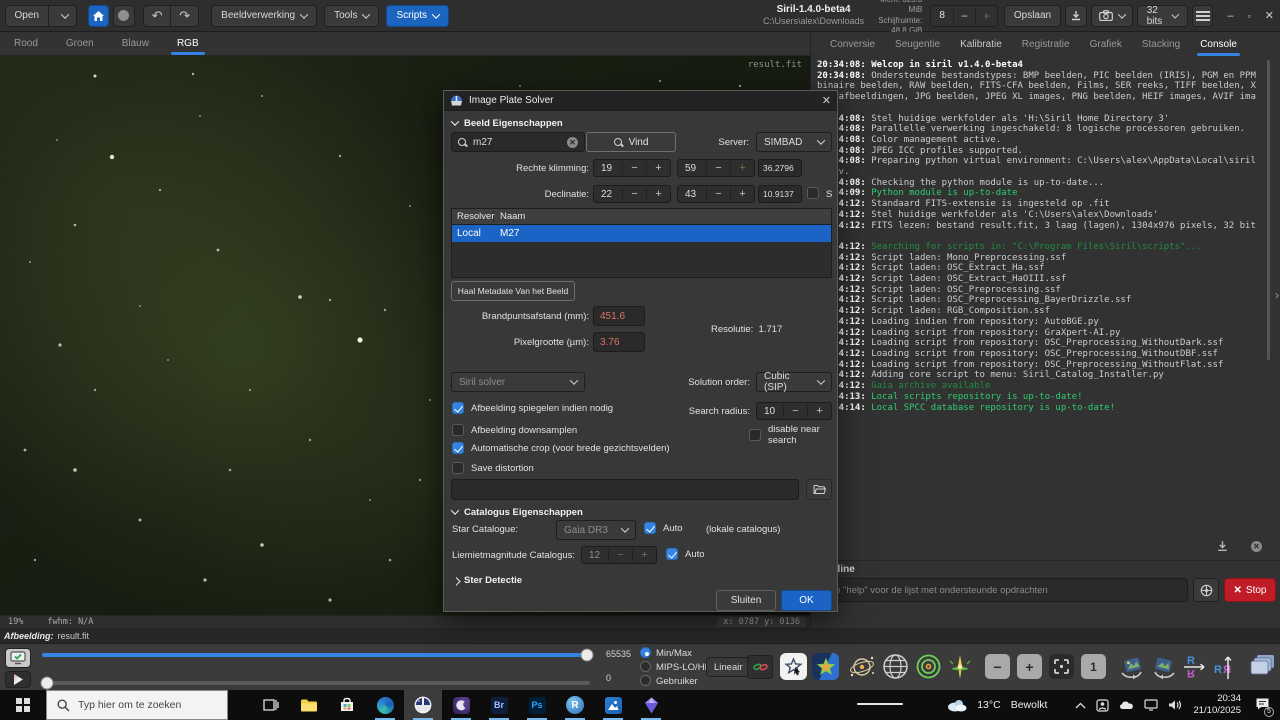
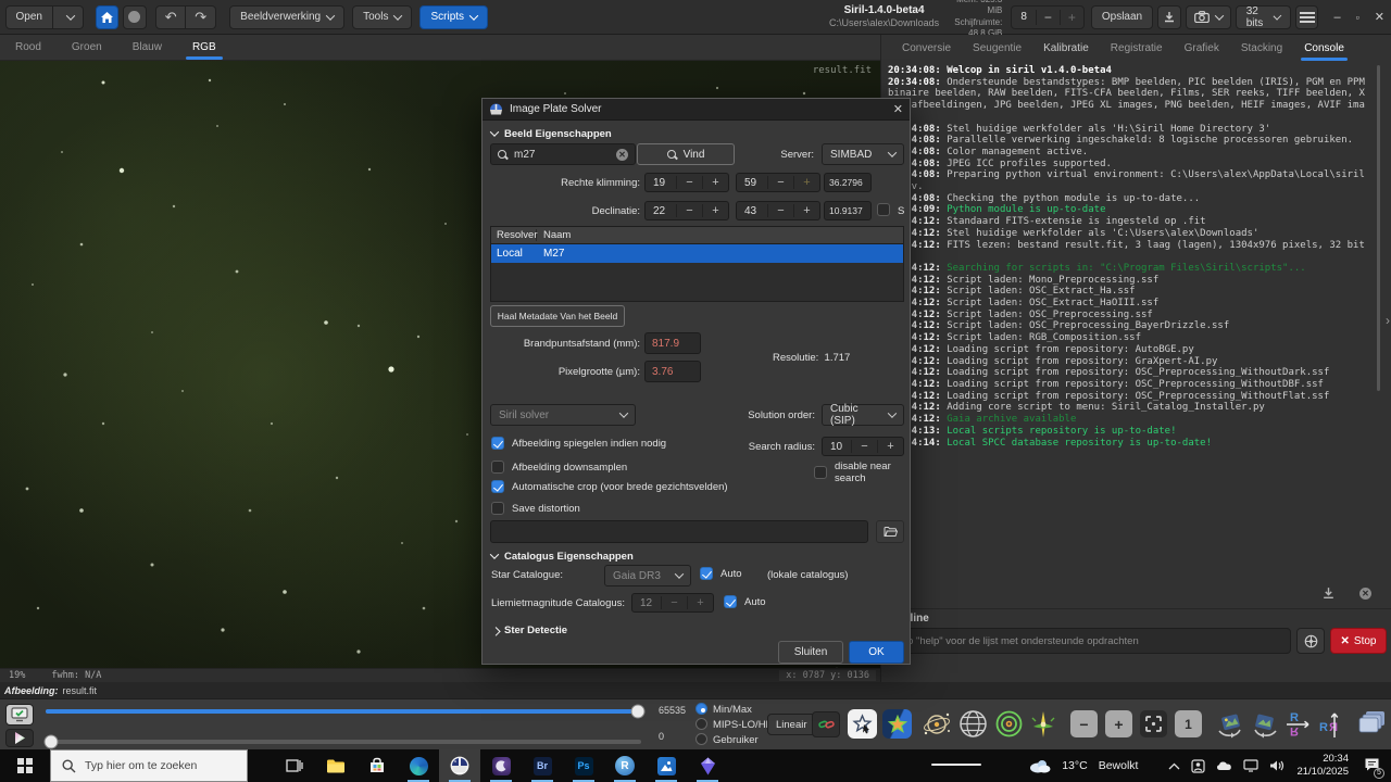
  Open
  ↶
  ↷
  Beeldverwerking
  Tools
  Scripts
  Siril-1.4.0-beta4
  C:\Users\alex\Downloads
  Schijfruimte: 48.8 GiB
  8
  −
  +
  Opslaan
  32 bits
  –
  ▫
  ✕
  Rood
  Groen
  Blauw
  RGB
  result.fit
  Conversie
  Seugentie
  Kalibratie
  Registratie
  Grafiek
  Stacking
  Console
  20:34:08: Welcop in siril v1.4.0-beta4
  20:34:08: Ondersteunde bestandstypes: BMP beelden, PIC beelden (IRIS), PGM en PPM binaire beelden, RAW beelden, FITS-CFA beelden, Films, SER reeks, TIFF beelden, Xafbeeldingen, JPG beelden, JPEG XL images, PNG beelden, HEIF images, AVIF ima
  4:08: Stel huidige werkfolder als 'H:\Siril Home Directory 3'
  4:08: Parallelle verwerking ingeschakeld: 8 logische processoren gebruiken.
  4:08: Color management active.
  4:08: JPEG ICC profiles supported.
  4:08: Preparing python virtual environment: C:\Users\alex\AppData\Local\sirilv.
  4:08: Checking the python module is up-to-date...
  4:09: Python module is up-to-date
  4:12: Standaard FITS-extensie is ingesteld op .fit
  4:12: Stel huidige werkfolder als 'C:\Users\alex\Downloads'
  4:12: FITS lezen: bestand result.fit, 3 laag (lagen), 1304x976 pixels, 32 bit
  4:12: Searching for scripts in: "C:\Program Files\Siril\scripts"...
  4:12: Script laden: Mono_Preprocessing.ssf
  4:12: Script laden: OSC_Extract_Ha.ssf
  4:12: Script laden: OSC_Extract_HaOIII.ssf
  4:12: Script laden: OSC_Preprocessing.ssf
  4:12: Script laden: OSC_Preprocessing_BayerDrizzle.ssf
  4:12: Script laden: RGB_Composition.ssf
- 4:12: Loading indien from repository: AutoBGE.py
+ 4:12: Loading script from repository: AutoBGE.py
  4:12: Loading script from repository: GraXpert-AI.py
  4:12: Loading script from repository: OSC_Preprocessing_WithoutDark.ssf
  4:12: Loading script from repository: OSC_Preprocessing_WithoutDBF.ssf
  4:12: Loading script from repository: OSC_Preprocessing_WithoutFlat.ssf
  4:12: Adding core script to menu: Siril_Catalog_Installer.py
  4:12: Gaia archive available
  4:13: Local scripts repository is up-to-date!
  4:14: Local SPCC database repository is up-to-date!
  ✕
  "help" voor de lijst met ondersteunde opdrachten
  ✕
  Stop
  ›
  19%
  fwhm: N/A
  x: 0787 y: 0136
  Afbeelding:
  result.fit
  65535
  0
  Min/Max
  MIPS-LO/H
  Gebruiker
  Lineair
  −
  +
  1
  R
  R
  Typ hier om te zoeken
  Br
  Ps
  R
  13°C
  Bewolkt
  20:34
  21/10/2025
  Image Plate Solver
  ✕
  Beeld Eigenschappen
  m27
  ✕
  Vind
  Server:
  SIMBAD
  Rechte klimming:
  19
  −
  +
  59
  −
  +
  36.2796
  Declinatie:
  22
  −
  +
  43
  −
  +
  10.9137
  S
  Resolver
  Naam
  Local
  M27
  Haal Metadate Van het Beeld
  Brandpuntsafstand (mm):
- 451.6
+ 817.9
  Resolutie: 1.717
  Pixelgrootte (µm):
  3.76
  Siril solver
  Solution order:
  Cubic (SIP)
  Afbeelding spiegelen indien nodig
  Search radius:
  10
  −
  +
  Afbeelding downsamplen
  disable near search
  Automatische crop (voor brede gezichtsvelden)
  Save distortion
  Catalogus Eigenschappen
  Star Catalogue:
  Gaia DR3
  Auto
  (lokale catalogus)
  Liemietmagnitude Catalogus:
  12
  −
  +
  Auto
  Ster Detectie
  Sluiten
  OK
